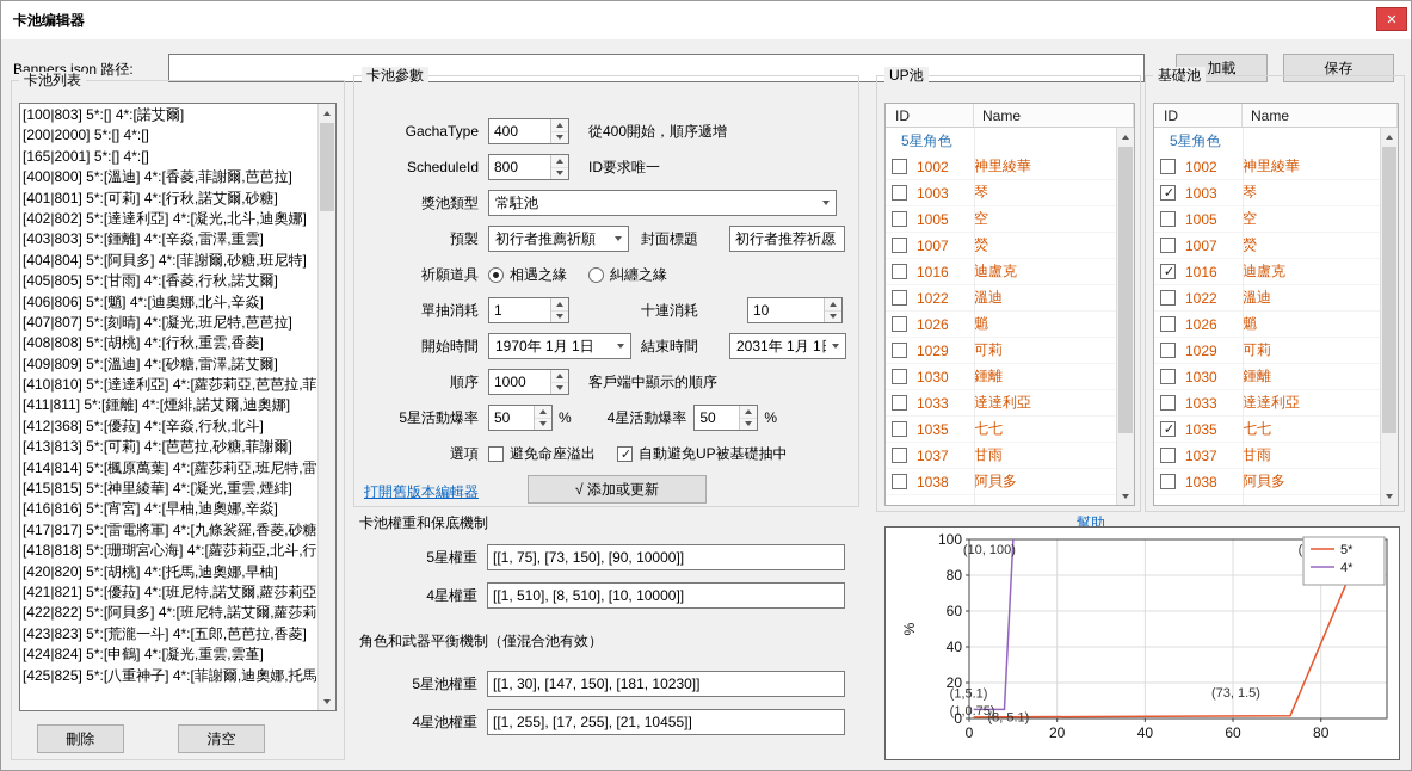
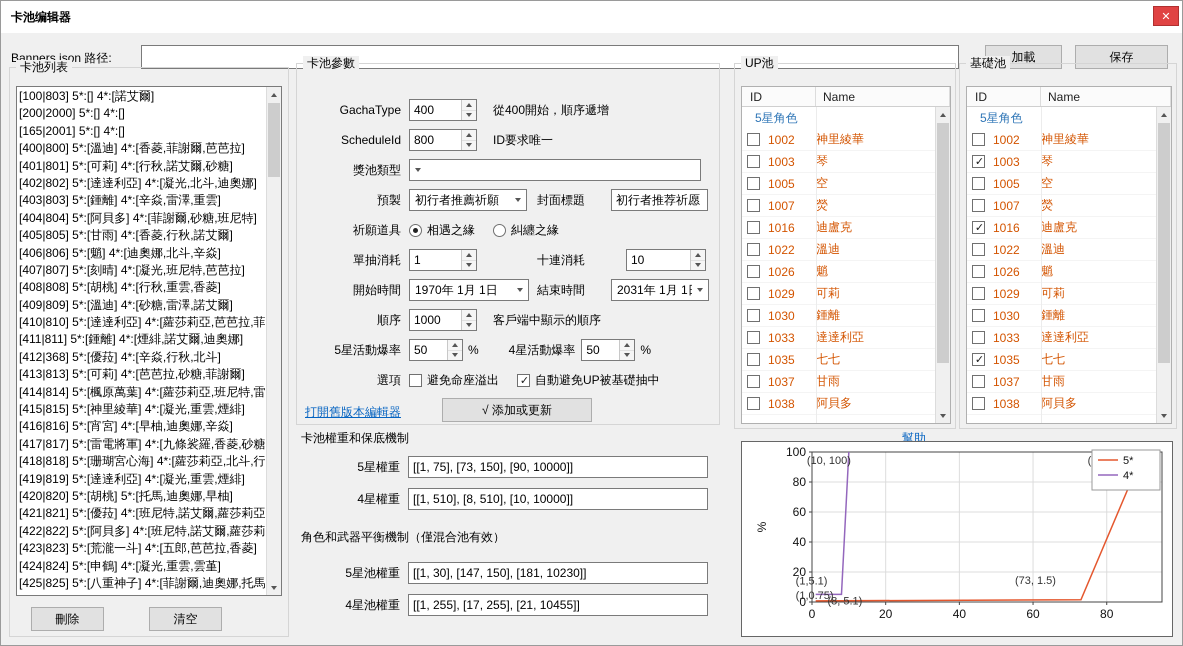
  卡池编辑器
  ✕
  Banners.json 路径:
  加載
  保存
  卡池列表
  [100|803] 5*:[] 4*:[諾艾爾]
  [200|2000] 5*:[] 4*:[]
  [165|2001] 5*:[] 4*:[]
  [400|800] 5*:[溫迪] 4*:[香菱,菲謝爾,芭芭拉]
  [401|801] 5*:[可莉] 4*:[行秋,諾艾爾,砂糖]
  [402|802] 5*:[達達利亞] 4*:[凝光,北斗,迪奧娜]
  [403|803] 5*:[鍾離] 4*:[辛焱,雷澤,重雲]
  [404|804] 5*:[阿貝多] 4*:[菲謝爾,砂糖,班尼特]
  [405|805] 5*:[甘雨] 4*:[香菱,行秋,諾艾爾]
  [406|806] 5*:[魈] 4*:[迪奧娜,北斗,辛焱]
  [407|807] 5*:[刻晴] 4*:[凝光,班尼特,芭芭拉]
  [408|808] 5*:[胡桃] 4*:[行秋,重雲,香菱]
  [409|809] 5*:[溫迪] 4*:[砂糖,雷澤,諾艾爾]
  [410|810] 5*:[達達利亞] 4*:[蘿莎莉亞,芭芭拉,菲
  [411|811] 5*:[鍾離] 4*:[煙緋,諾艾爾,迪奧娜]
  [412|368] 5*:[優菈] 4*:[辛焱,行秋,北斗]
  [413|813] 5*:[可莉] 4*:[芭芭拉,砂糖,菲謝爾]
  [414|814] 5*:[楓原萬葉] 4*:[蘿莎莉亞,班尼特,雷
  [415|815] 5*:[神里綾華] 4*:[凝光,重雲,煙緋]
  [416|816] 5*:[宵宮] 4*:[早柚,迪奧娜,辛焱]
  [417|817] 5*:[雷電將軍] 4*:[九條裟羅,香菱,砂糖
  [418|818] 5*:[珊瑚宮心海] 4*:[蘿莎莉亞,北斗,行
+ [419|819] 5*:[達達利亞] 4*:[凝光,重雲,煙緋]
- [420|820] 5*:[胡桃] 4*:[托馬,迪奧娜,早柚]
+ [420|820] 5*:[胡桃] 5*:[托馬,迪奧娜,早柚]
  [421|821] 5*:[優菈] 4*:[班尼特,諾艾爾,蘿莎莉亞
  [422|822] 5*:[阿貝多] 4*:[班尼特,諾艾爾,蘿莎莉
  [423|823] 5*:[荒瀧一斗] 4*:[五郎,芭芭拉,香菱]
  [424|824] 5*:[申鶴] 4*:[凝光,重雲,雲堇]
  [425|825] 5*:[八重神子] 4*:[菲謝爾,迪奧娜,托馬
  刪除
  清空
  卡池參數
  GachaType
  400
  從400開始，順序遞增
  ScheduleId
  800
  ID要求唯一
  獎池類型
- 常駐池
  預製
  初行者推薦祈願
  封面標題
  初行者推荐祈愿
  祈願道具
  相遇之緣
  糾纏之緣
  單抽消耗
  1
  十連消耗
  10
  開始時間
  1970年 1月 1日
  結束時間
  2031年 1月 1
  順序
  1000
  客戶端中顯示的順序
  5星活動爆率
  50
  %
  4星活動爆率
  50
  %
  選項
  避免命座溢出
  自動避免UP被基礎抽中
  打開舊版本編輯器
  √ 添加或更新
  卡池權重和保底機制
  幫助
  5星權重
  [[1, 75], [73, 150], [90, 10000]]
  4星權重
  [[1, 510], [8, 510], [10, 10000]]
  角色和武器平衡機制（僅混合池有效）
  5星池權重
  [[1, 30], [147, 150], [181, 10230]]
  4星池權重
  [[1, 255], [17, 255], [21, 10455]]
  UP池
  ID
  Name
  5星角色
  1002
  神里綾華
  1003
  琴
  1005
  空
  1007
  熒
  1016
  迪盧克
  1022
  溫迪
  1026
  魈
  1029
  可莉
  1030
  鍾離
  1033
  達達利亞
  1035
  七七
  1037
  甘雨
  1038
  阿貝多
  基礎池
  ID
  Name
  5星角色
  1002
  神里綾華
  1003
  琴
  1005
  空
  1007
  熒
  1016
  迪盧克
  1022
  溫迪
  1026
  魈
  1029
  可莉
  1030
  鍾離
  1033
  達達利亞
  1035
  七七
  1037
  甘雨
  1038
  阿貝多
  0
  20
  40
  60
  80
  0
  20
  40
  60
  80
  100
  (10, 100)
  (1,5.1)
  (1,0.75)
  (8, 5.1)
  (73, 1.5)
  5*
  4*
